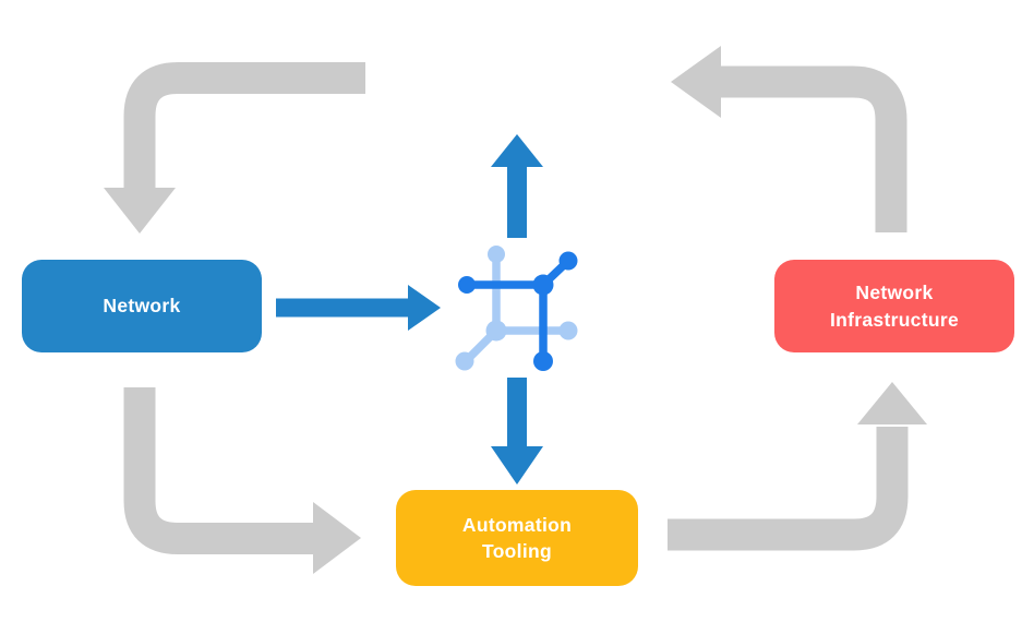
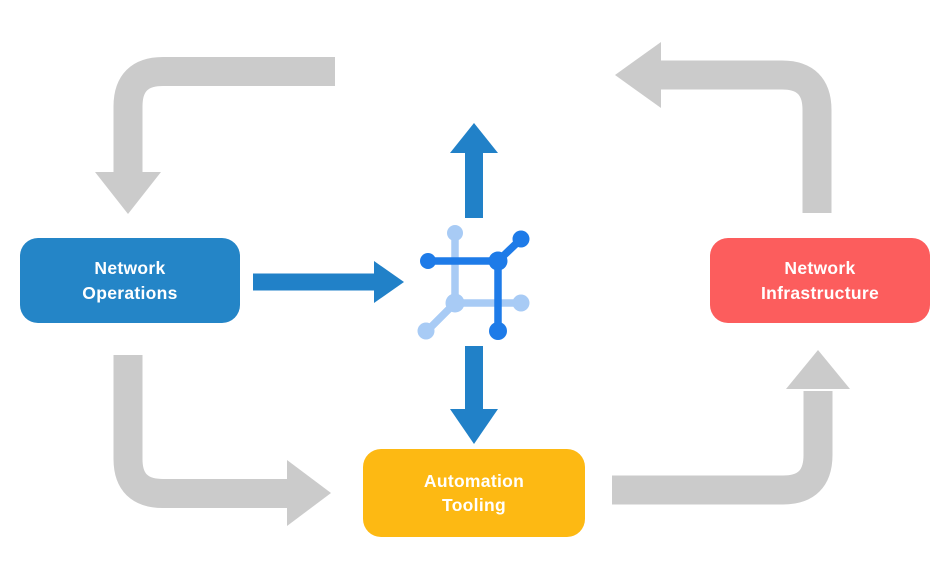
  Network
+ Operations
  Network
  Infrastructure
  Automation
  Tooling
